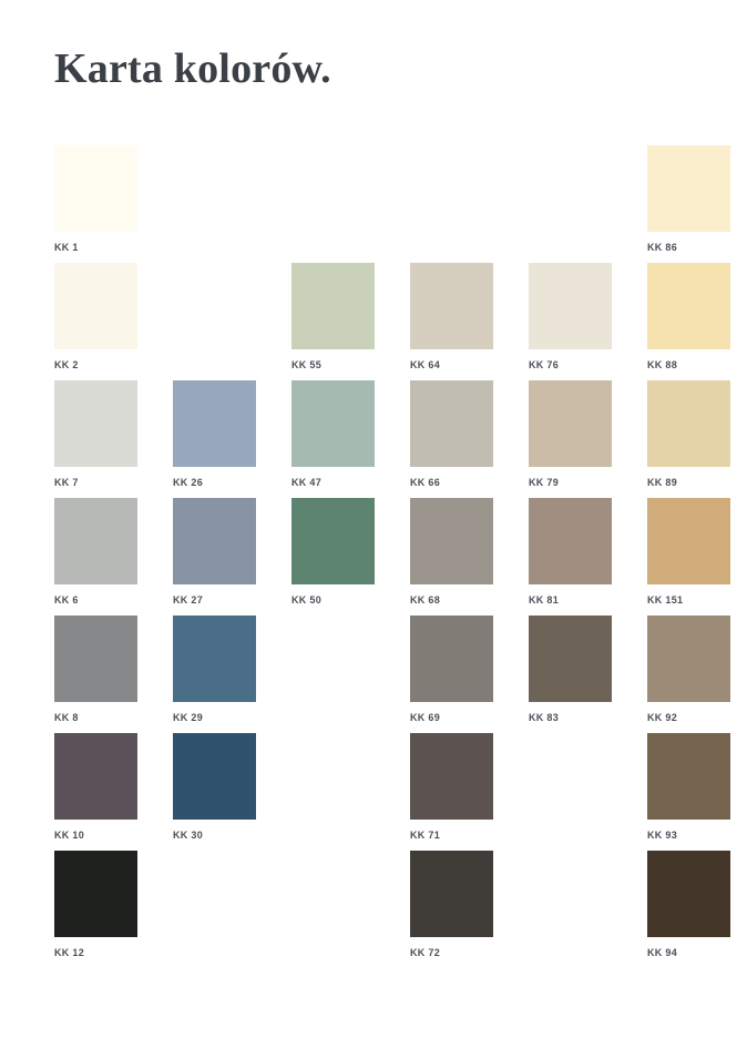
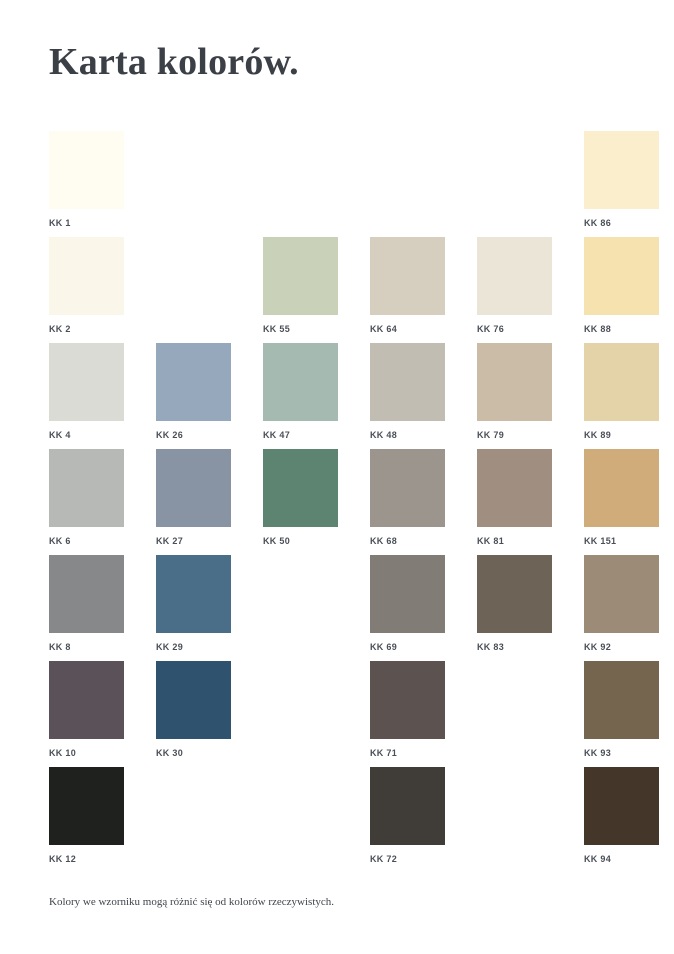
  Karta kolorów.
  KK 1
  KK 86
  KK 2
  KK 55
  KK 64
  KK 76
  KK 88
- KK 7
+ KK 4
  KK 26
  KK 47
- KK 66
+ KK 48
  KK 79
  KK 89
  KK 6
  KK 27
  KK 50
  KK 68
  KK 81
  KK 151
  KK 8
  KK 29
  KK 69
  KK 83
  KK 92
  KK 10
  KK 30
  KK 71
  KK 93
  KK 12
  KK 72
  KK 94
+ Kolory we wzorniku mogą różnić się od kolorów rzeczywistych.
